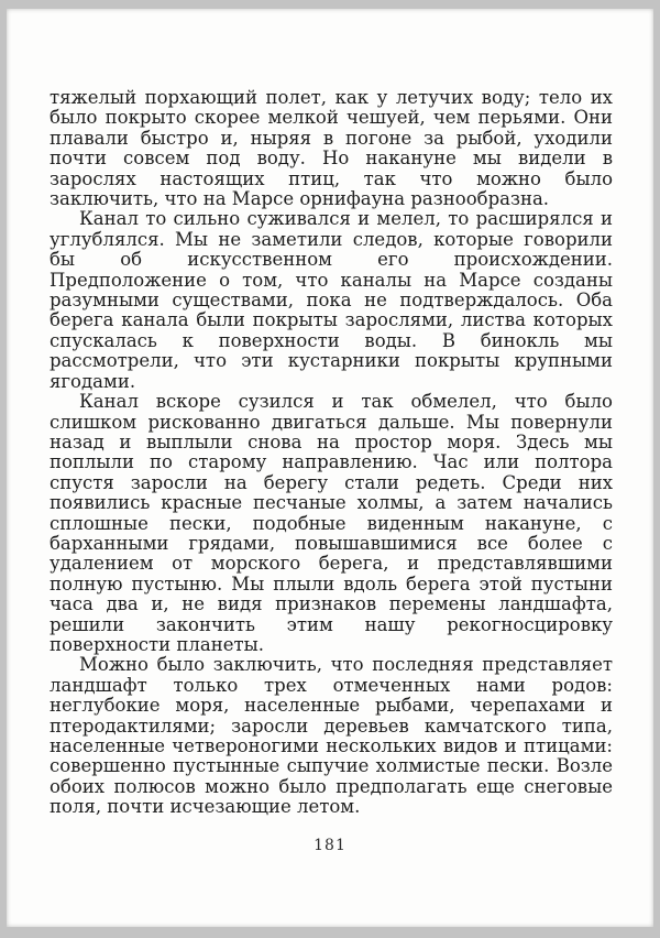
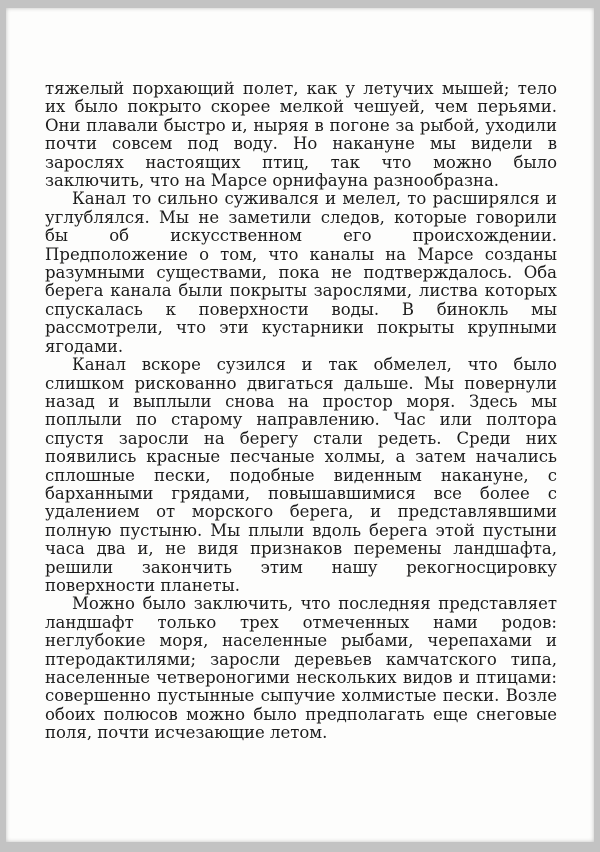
- тяжелый порхающий полет, как у летучих воду; тело их было покрыто скорее мелкой чешуей, чем перьями. Они плавали быстро и, ныряя в погоне за рыбой, уходили почти совсем под воду. Но накануне мы видели в зарослях настоящих птиц, так что можно было заключить, что на Марсе орнифауна разнообразна.
+ тяжелый порхающий полет, как у летучих мышей; тело их было покрыто скорее мелкой чешуей, чем перьями. Они плавали быстро и, ныряя в погоне за рыбой, уходили почти совсем под воду. Но накануне мы видели в зарослях настоящих птиц, так что можно было заключить, что на Марсе орнифауна разнообразна.
  Канал то сильно суживался и мелел, то расширялся и углублялся. Мы не заметили следов, которые говорили бы об искусственном его происхождении. Предположение о том, что каналы на Марсе созданы разумными существами, пока не подтверждалось. Оба берега канала были покрыты зарослями, листва которых спускалась к поверхности воды. В бинокль мы рассмотрели, что эти кустарники покрыты крупными ягодами.
  Канал вскоре сузился и так обмелел, что было слишком рискованно двигаться дальше. Мы повернули назад и выплыли снова на простор моря. Здесь мы поплыли по старому направлению. Час или полтора спустя заросли на берегу стали редеть. Среди них появились красные песчаные холмы, а затем начались сплошные пески, подобные виденным накануне, с барханными грядами, повышавшимися все более с удалением от морского берега, и представлявшими полную пустыню. Мы плыли вдоль берега этой пустыни часа два и, не видя признаков перемены ландшафта, решили закончить этим нашу рекогносцировку поверхности планеты.
  Можно было заключить, что последняя представляет ландшафт только трех отмеченных нами родов: неглубокие моря, населенные рыбами, черепахами и птеродактилями; заросли деревьев камчатского типа, населенные четвероногими нескольких видов и птицами: совершенно пустынные сыпучие холмистые пески. Возле обоих полюсов можно было предполагать еще снеговые поля, почти исчезающие летом.
- 181
